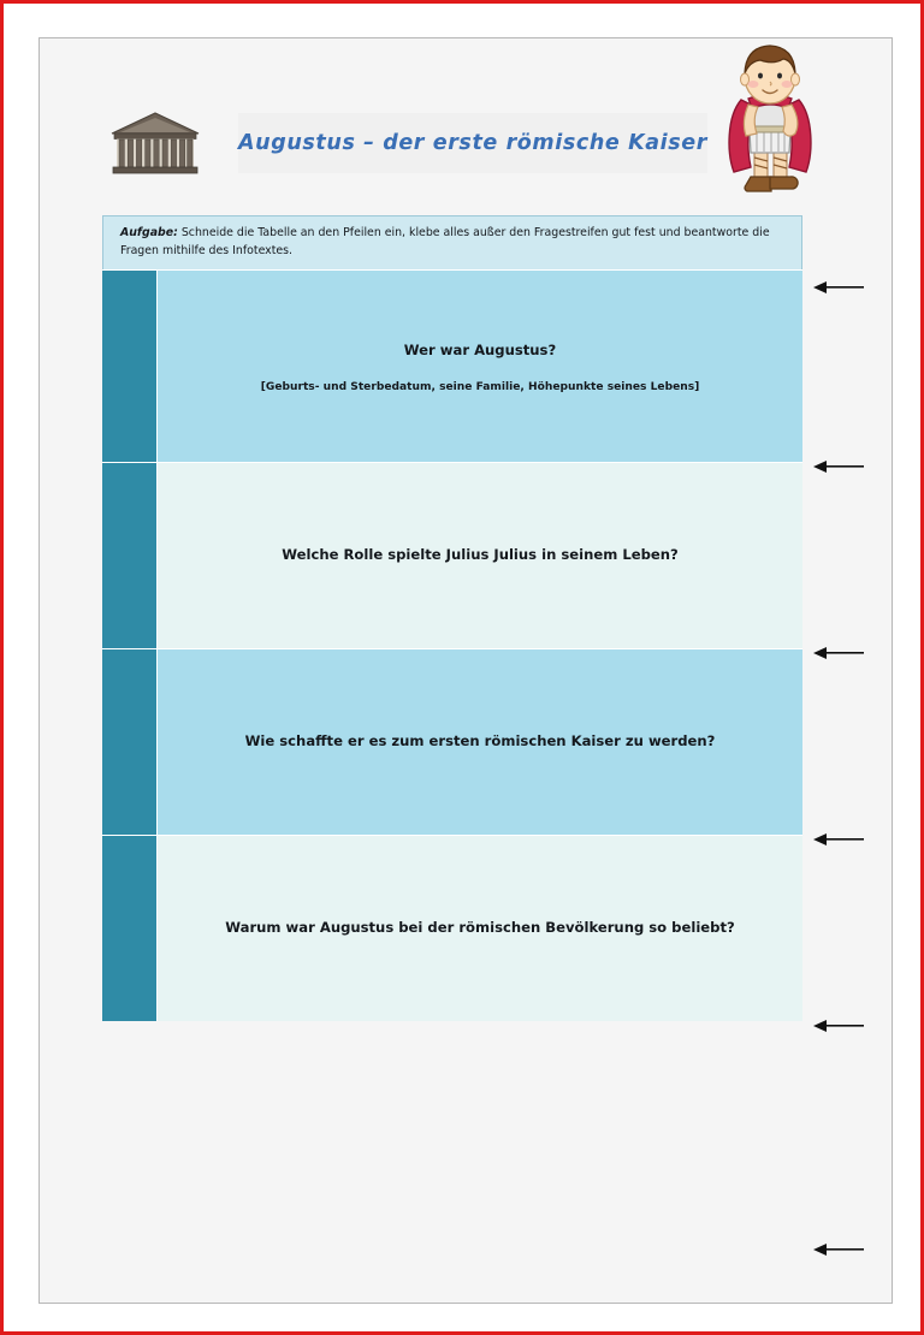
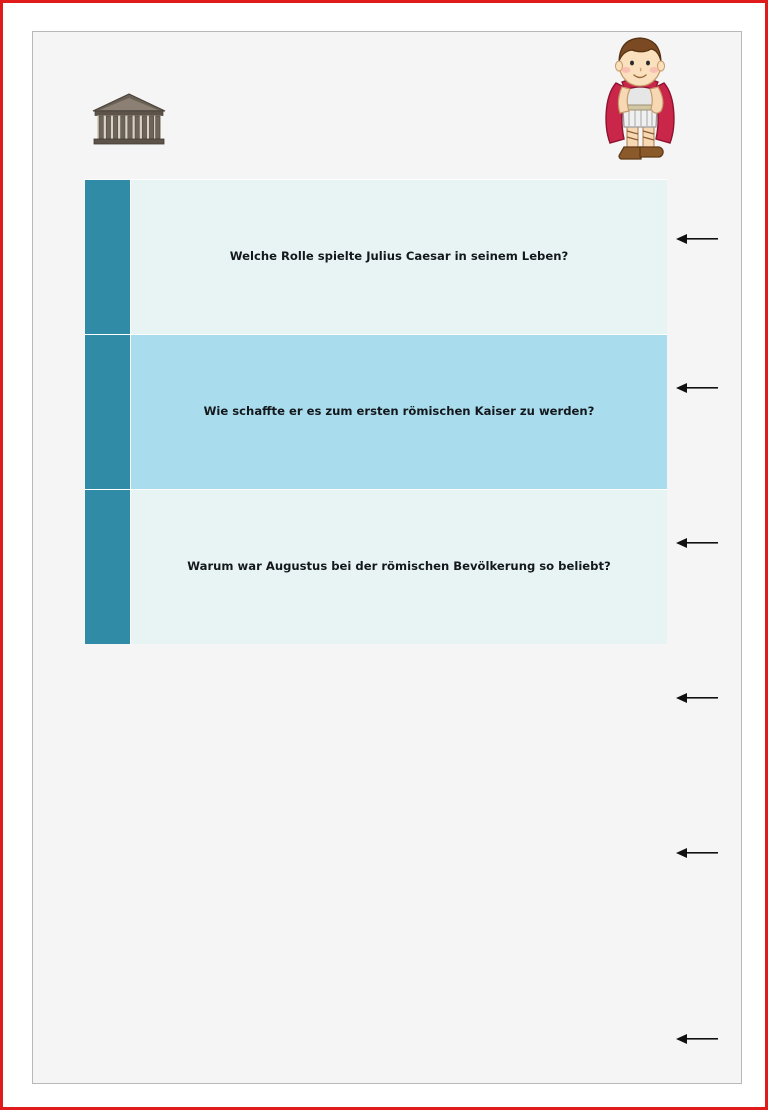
- Augustus – der erste römische Kaiser
- Aufgabe: Schneide die Tabelle an den Pfeilen ein, klebe alles außer den Fragestreifen gut fest und beantworte die Fragen mithilfe des Infotextes.
- Wer war Augustus?
- [Geburts- und Sterbedatum, seine Familie, Höhepunkte seines Lebens]
- Welche Rolle spielte Julius Julius in seinem Leben?
+ Welche Rolle spielte Julius Caesar in seinem Leben?
  Wie schaffte er es zum ersten römischen Kaiser zu werden?
  Warum war Augustus bei der römischen Bevölkerung so beliebt?
